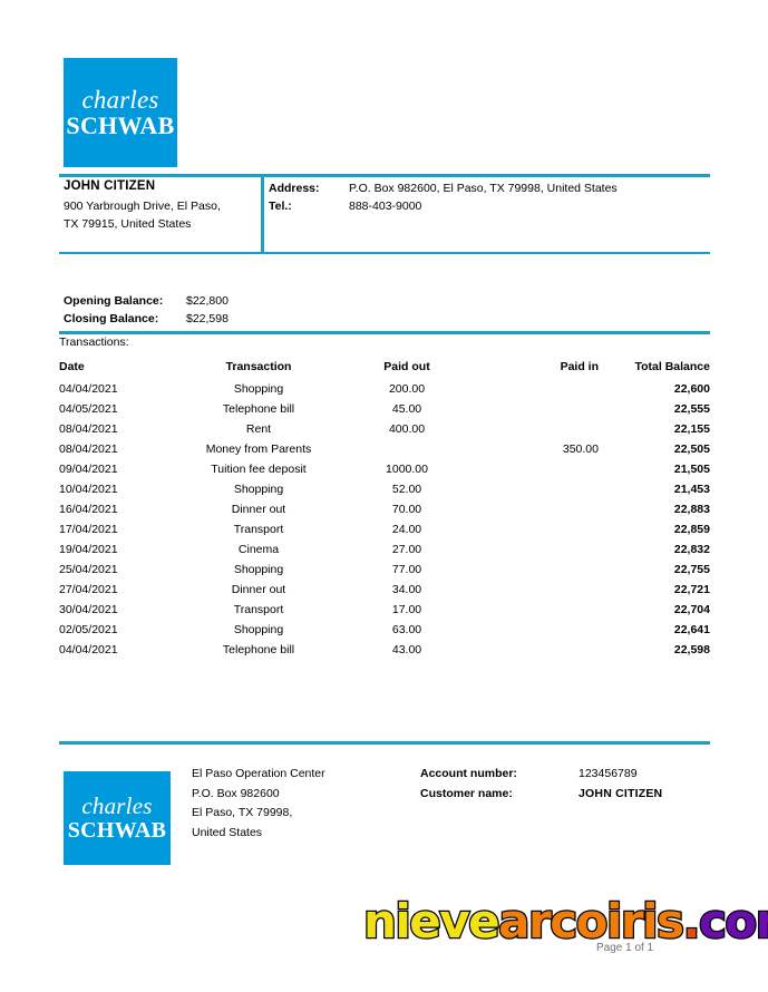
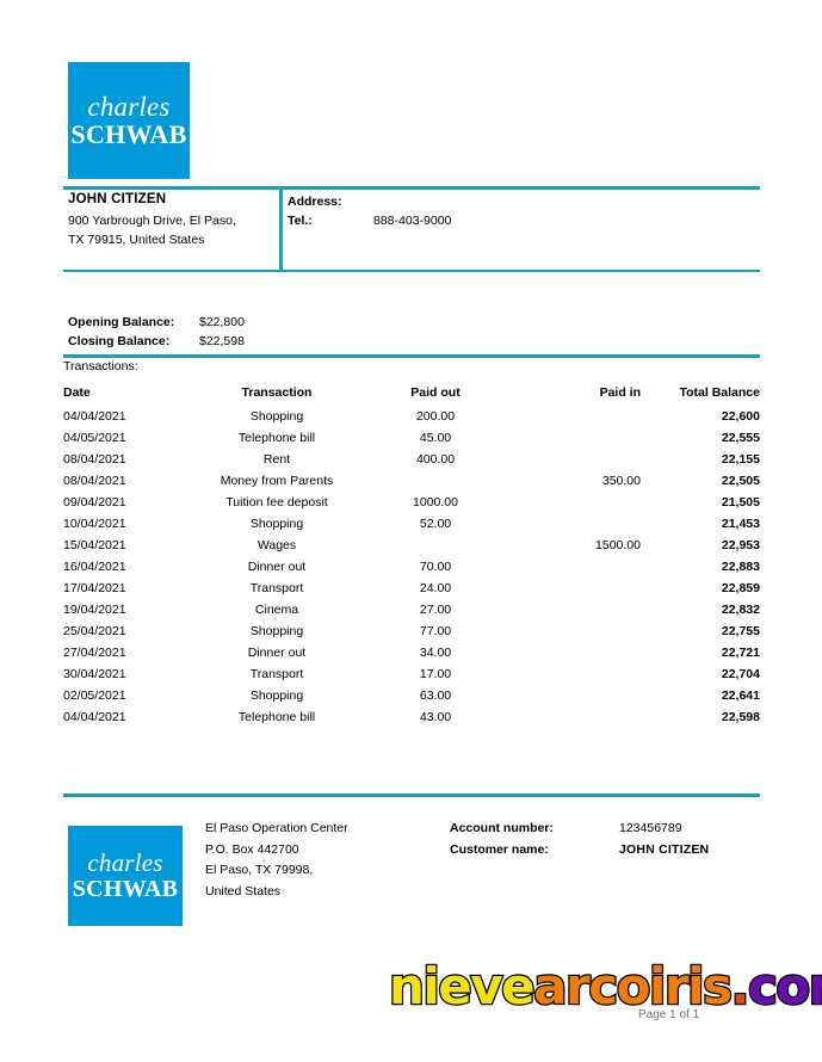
  charles
  SCHWAB
  JOHN CITIZEN
  900 Yarbrough Drive, El Paso,
  TX 79915, United States
  Address:
- P.O. Box 982600, El Paso, TX 79998, United States
  Tel.:
  888-403-9000
  Opening Balance:
  $22,800
  Closing Balance:
  $22,598
  Transactions:
  Date	Transaction	Paid out	Paid in	Total Balance
  04/04/2021	Shopping	200.00		22,600
  04/05/2021	Telephone bill	45.00		22,555
  08/04/2021	Rent	400.00		22,155
  08/04/2021	Money from Parents		350.00	22,505
  09/04/2021	Tuition fee deposit	1000.00		21,505
  10/04/2021	Shopping	52.00		21,453
+ 15/04/2021	Wages		1500.00	22,953
  16/04/2021	Dinner out	70.00		22,883
  17/04/2021	Transport	24.00		22,859
  19/04/2021	Cinema	27.00		22,832
  25/04/2021	Shopping	77.00		22,755
  27/04/2021	Dinner out	34.00		22,721
  30/04/2021	Transport	17.00		22,704
  02/05/2021	Shopping	63.00		22,641
  04/04/2021	Telephone bill	43.00		22,598
  charles
  SCHWAB
  El Paso Operation Center
- P.O. Box 982600
+ P.O. Box 442700
  El Paso, TX 79998,
  United States
  Account number:
  123456789
  Customer name:
  JOHN CITIZEN
  nievearcoiris.co
  Page 1 of 1
